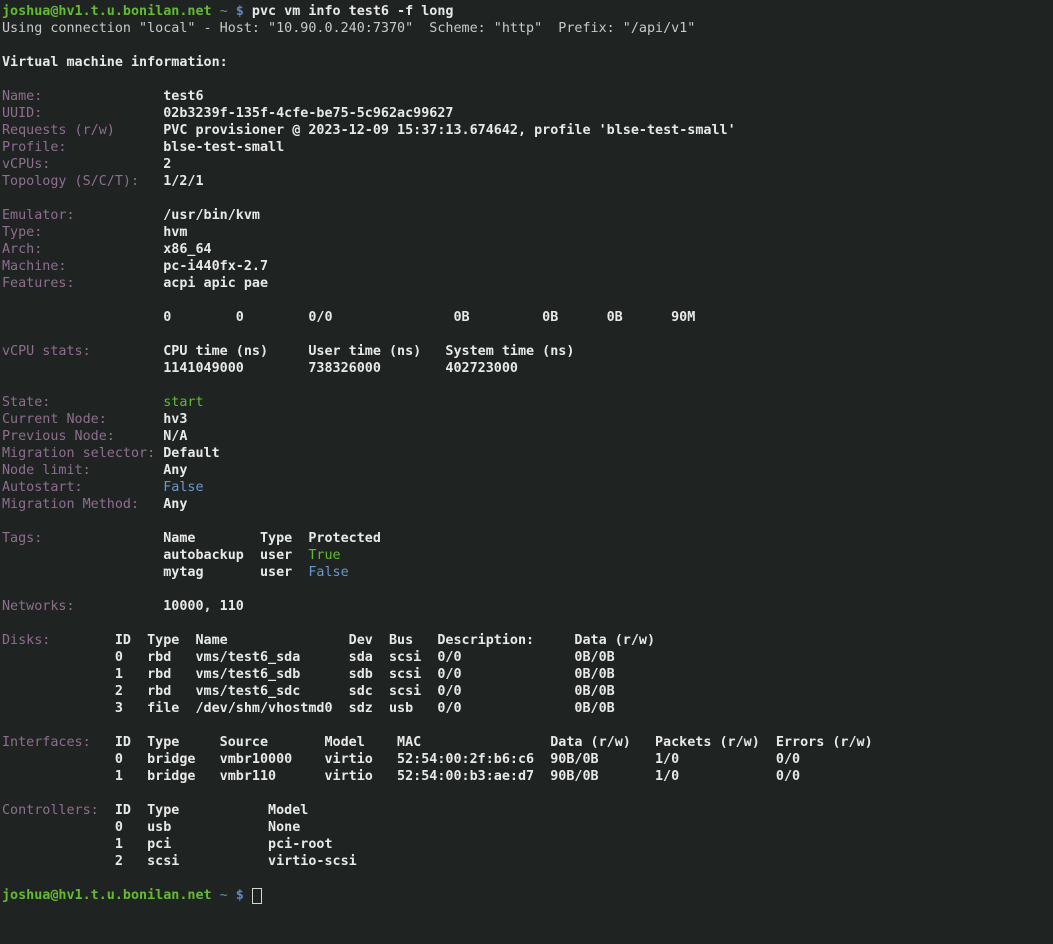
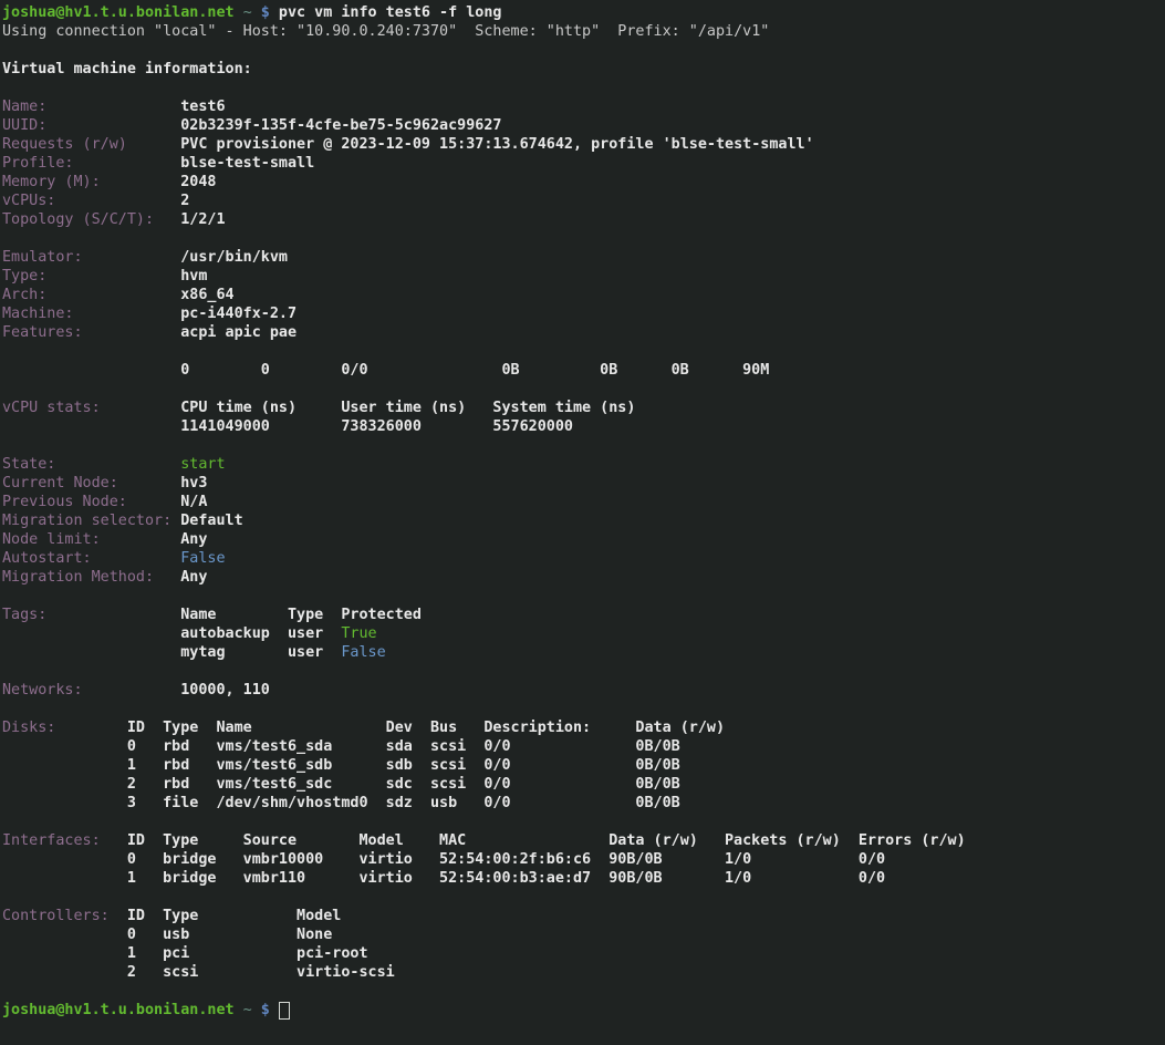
  joshua@hv1.t.u.bonilan.net
  ~
  $
  pvc vm info test6 -f long
  Using connection "local" - Host: "10.90.0.240:7370" Scheme: "http" Prefix: "/api/v1"
  Virtual machine information:
  Name:
  test6
  UUID:
  02b3239f-135f-4cfe-be75-5c962ac99627
  Requests (r/w)
  PVC provisioner @ 2023-12-09 15:37:13.674642, profile 'blse-test-small'
  Profile:
  blse-test-small
+ Memory (M):
+ 2048
  vCPUs:
  2
  Topology (S/C/T):
  1/2/1
  Emulator:
  /usr/bin/kvm
  Type:
  hvm
  Arch:
  x86_64
  Machine:
  pc-i440fx-2.7
  Features:
  acpi apic pae
  0
  0
  0/0
  0B
  0B
  0B
  90M
  vCPU stats:
  CPU time (ns)
  User time (ns)
  System time (ns)
  1141049000
  738326000
- 402723000
+ 557620000
  State:
  start
  Current Node:
  hv3
  Previous Node:
  N/A
  Migration selector:
  Default
  Node limit:
  Any
  Autostart:
  False
  Migration Method:
  Any
  Tags:
  Name
  Type
  Protected
  autobackup
  user
  True
  mytag
  user
  False
  Networks:
  10000, 110
  Disks:
  ID
  Type
  Name
  Dev
  Bus
  Description:
  Data (r/w)
  0
  rbd
  vms/test6_sda
  sda
  scsi
  0/0
  0B/0B
  1
  rbd
  vms/test6_sdb
  sdb
  scsi
  0/0
  0B/0B
  2
  rbd
  vms/test6_sdc
  sdc
  scsi
  0/0
  0B/0B
  3
  file
  /dev/shm/vhostmd0
  sdz
  usb
  0/0
  0B/0B
  Interfaces:
  ID
  Type
  Source
  Model
  MAC
  Data (r/w)
  Packets (r/w)
  Errors (r/w)
  0
  bridge
  vmbr10000
  virtio
  52:54:00:2f:b6:c6
  90B/0B
  1/0
  0/0
  1
  bridge
  vmbr110
  virtio
  52:54:00:b3:ae:d7
  90B/0B
  1/0
  0/0
  Controllers:
  ID
  Type
  Model
  0
  usb
  None
  1
  pci
  pci-root
  2
  scsi
  virtio-scsi
  joshua@hv1.t.u.bonilan.net
  ~
  $
